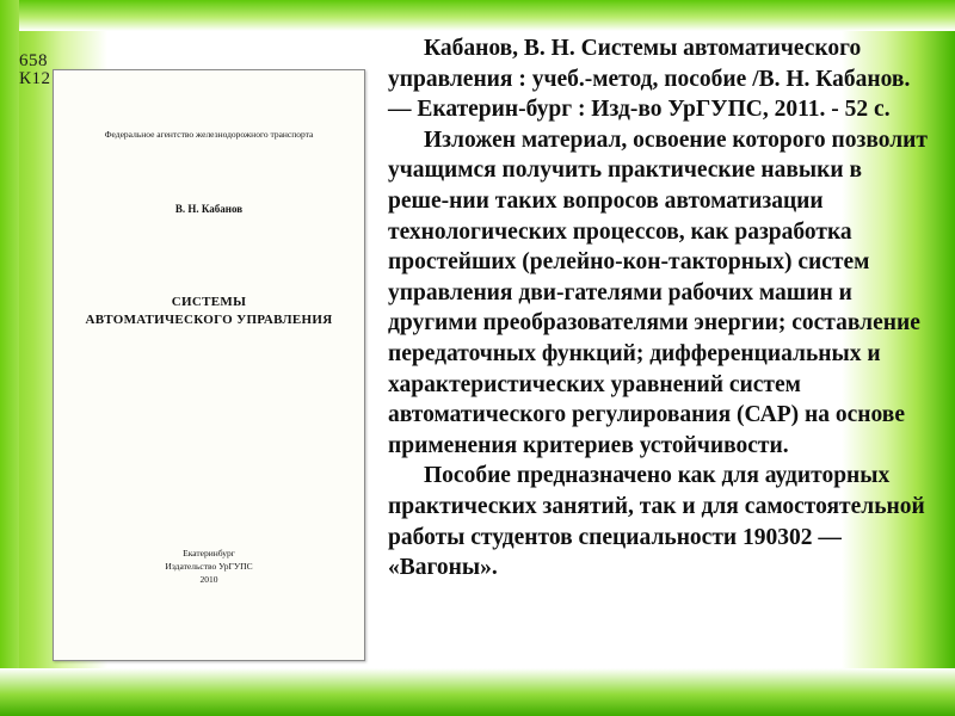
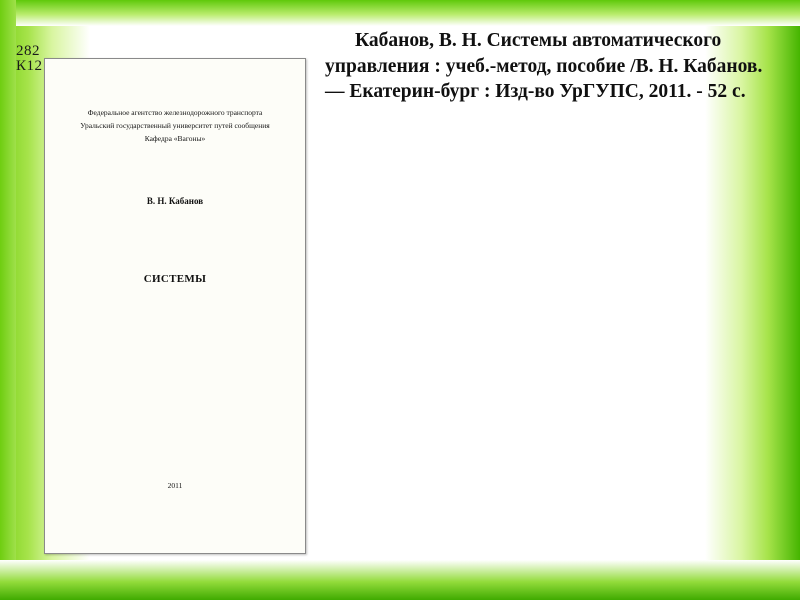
- 658
+ 282
  К12
  Федеральное агентство железнодорожного транспорта
+ Уральский государственный университет путей сообщения
+ Кафедра «Вагоны»
  В. Н. Кабанов
  СИСТЕМЫ
- АВТОМАТИЧЕСКОГО УПРАВЛЕНИЯ
- Екатеринбург
- Издательство УрГУПС
- 2010
+ 2011
  Кабанов, В. Н. Системы автоматического управления : учеб.-метод, пособие /В. Н. Кабанов. — Екатерин-бург : Изд-во УрГУПС, 2011. - 52 с.
- Изложен материал, освоение которого позволит учащимся получить практические навыки в реше-нии таких вопросов автоматизации технологических процессов, как разработка простейших (релейно-кон-такторных) систем управления дви-гателями рабочих машин и другими преобразователями энергии; составление передаточных функций; дифференциальных и характеристических уравнений систем автоматического регулирования (САР) на основе применения критериев устойчивости.
- Пособие предназначено как для аудиторных практических занятий, так и для самостоятельной работы студентов специальности 190302 — «Вагоны».
